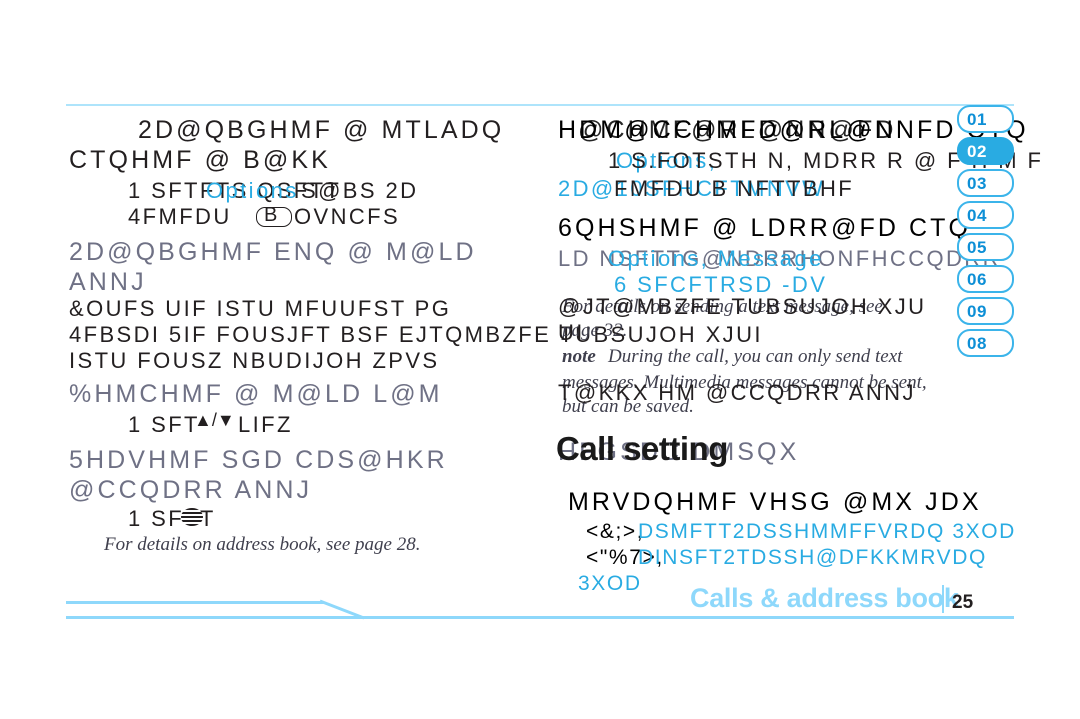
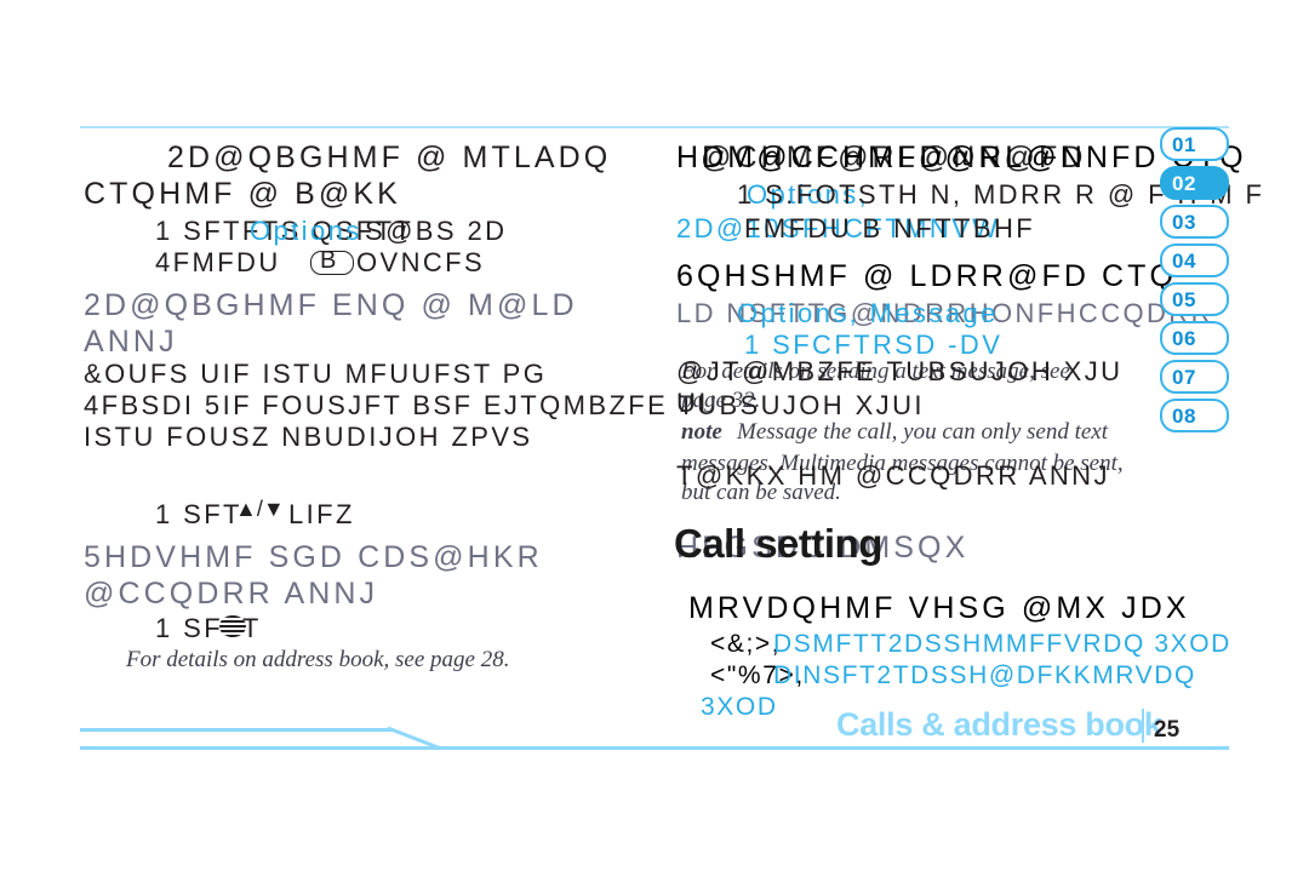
  2D@QBGHMF @ MTLADQ
  CTQHMF @ B@KK
  1 SFTFTS QSFTT
  Options
  S@BS 2D
  4FMFDU
  B
  OVNCFS
  2D@QBGHMF ENQ @ M@LD
  ANNJ
  &OUFS UIF ISTU MFUUFST PG
  4FBSDI 5IF FOUSJFT BSF EJTQMBZFE TUBSUJOH XJUI
  ISTU FOUSZ NBUDIJOH ZPVS
- %HMCHMF @ M@LD L@M
  1 SFT
  ▲/▼
  LIFZ
  5HDVHMF SGD CDS@HKR
  @CCQDRR ANNJ
  1 SFT
  For details on address book, see page 28.
  HDM@CCHMFD@RL@NNFDQ
  @CHMF@RL@NN@FD
  Options,
  1 S.FOTSTH N, MDRR R @ F F
  2D@10SFHCFTMNVW
  FMFDU B NFTTBHF
  6QHSHMF @ LDRR@FD CTQ
  LD NSFTTG@NDRRHONFHCCQD
  Options, Message
- 6 SFCFTRSD -DV
+ 1 SFCFTRSD -DV
  For details on sending a text message, see
  page 32.
  @JT@MBZFE TUBSUJOH XJU
  UI
  note
- During the call, you can only send text
+ Message the call, you can only send text
  messages. Multimedia messages cannot be sent,
  but can be saved.
  T@KKX HM @CCQDRR ANNJ
  HFGSDC DMSQX
  Call setting
  MRVDQHMF VHSG @MX JDX
  <&;>,
  DSMFTT2DSSHMMFFVRDQ 3XOD
  <"%7>,
  DINSFT2TDSSH@DFKKMRVDQ
  3XOD
  01
  02
  03
  04
  05
  06
- 09
+ 07
  08
  Calls & address book
  25
